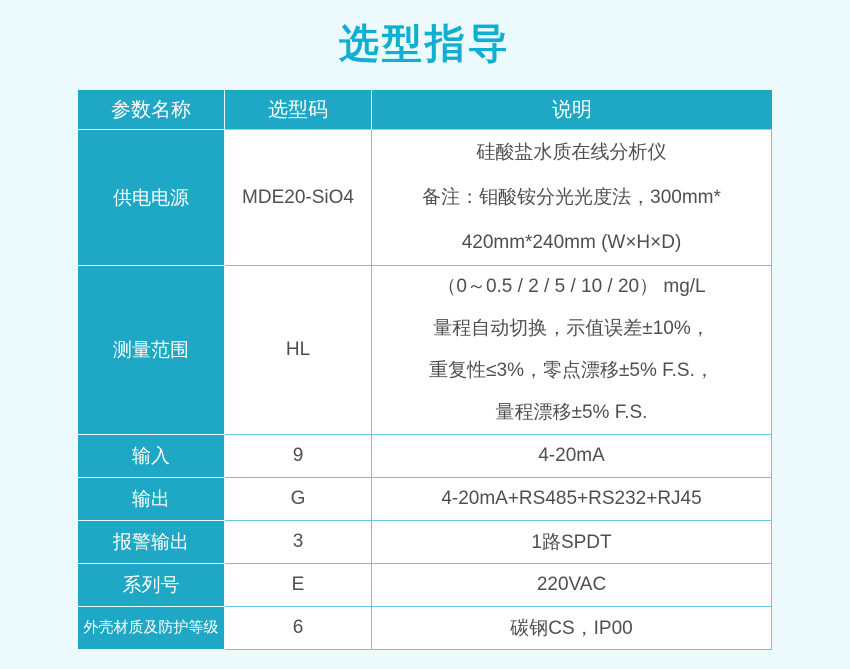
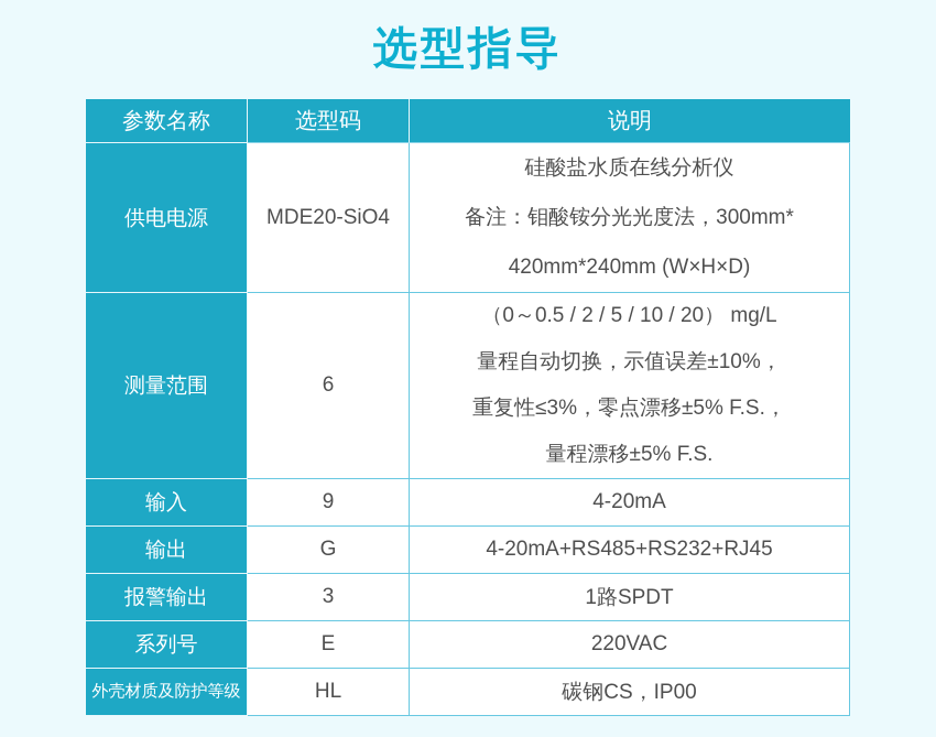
  选型指导
  参数名称	选型码	说明
  供电电源	MDE20-SiO4	硅酸盐水质在线分析仪 备注：钼酸铵分光光度法，300mm* 420mm*240mm (W×H×D)
- 测量范围	HL	（0～0.5 / 2 / 5 / 10 / 20） mg/L 量程自动切换，示值误差±10%， 重复性≤3%，零点漂移±5% F.S.， 量程漂移±5% F.S.
+ 测量范围	6	（0～0.5 / 2 / 5 / 10 / 20） mg/L 量程自动切换，示值误差±10%， 重复性≤3%，零点漂移±5% F.S.， 量程漂移±5% F.S.
  输入	9	4-20mA
  输出	G	4-20mA+RS485+RS232+RJ45
  报警输出	3	1路SPDT
  系列号	E	220VAC
- 外壳材质及防护等级	6	碳钢CS，IP00
+ 外壳材质及防护等级	HL	碳钢CS，IP00
